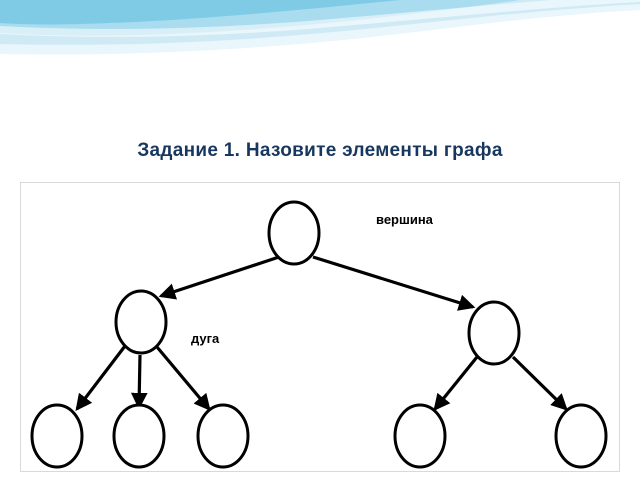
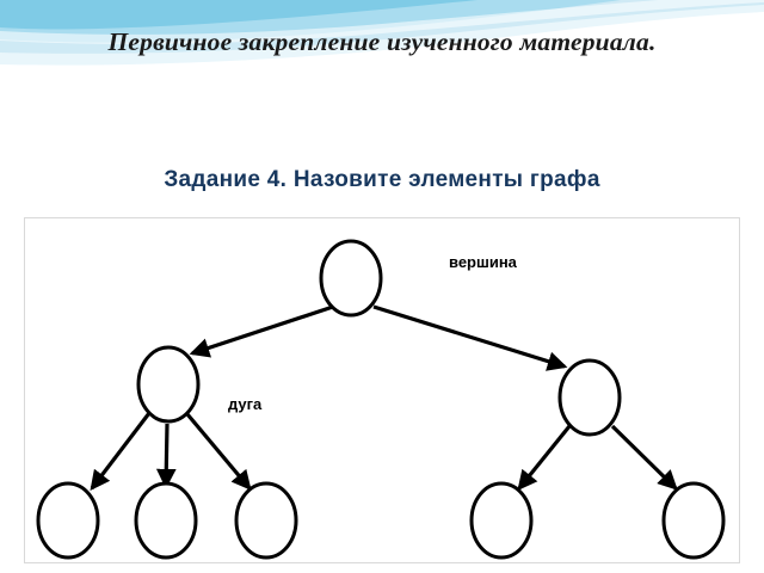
+ Первичное закрепление изученного материала.
- Задание 1. Назовите элементы графа
+ Задание 4. Назовите элементы графа
  вершина
  дуга
